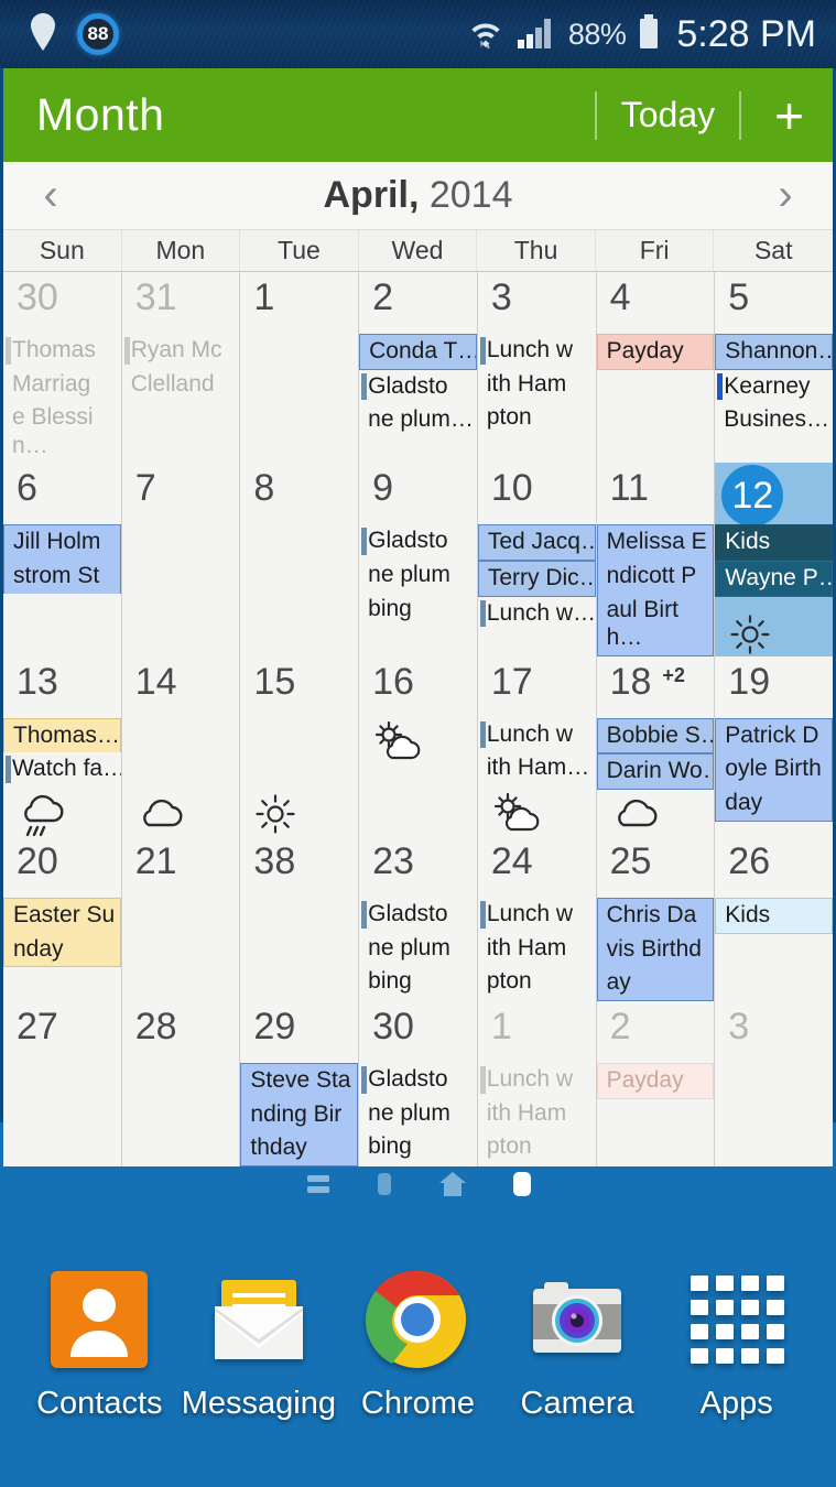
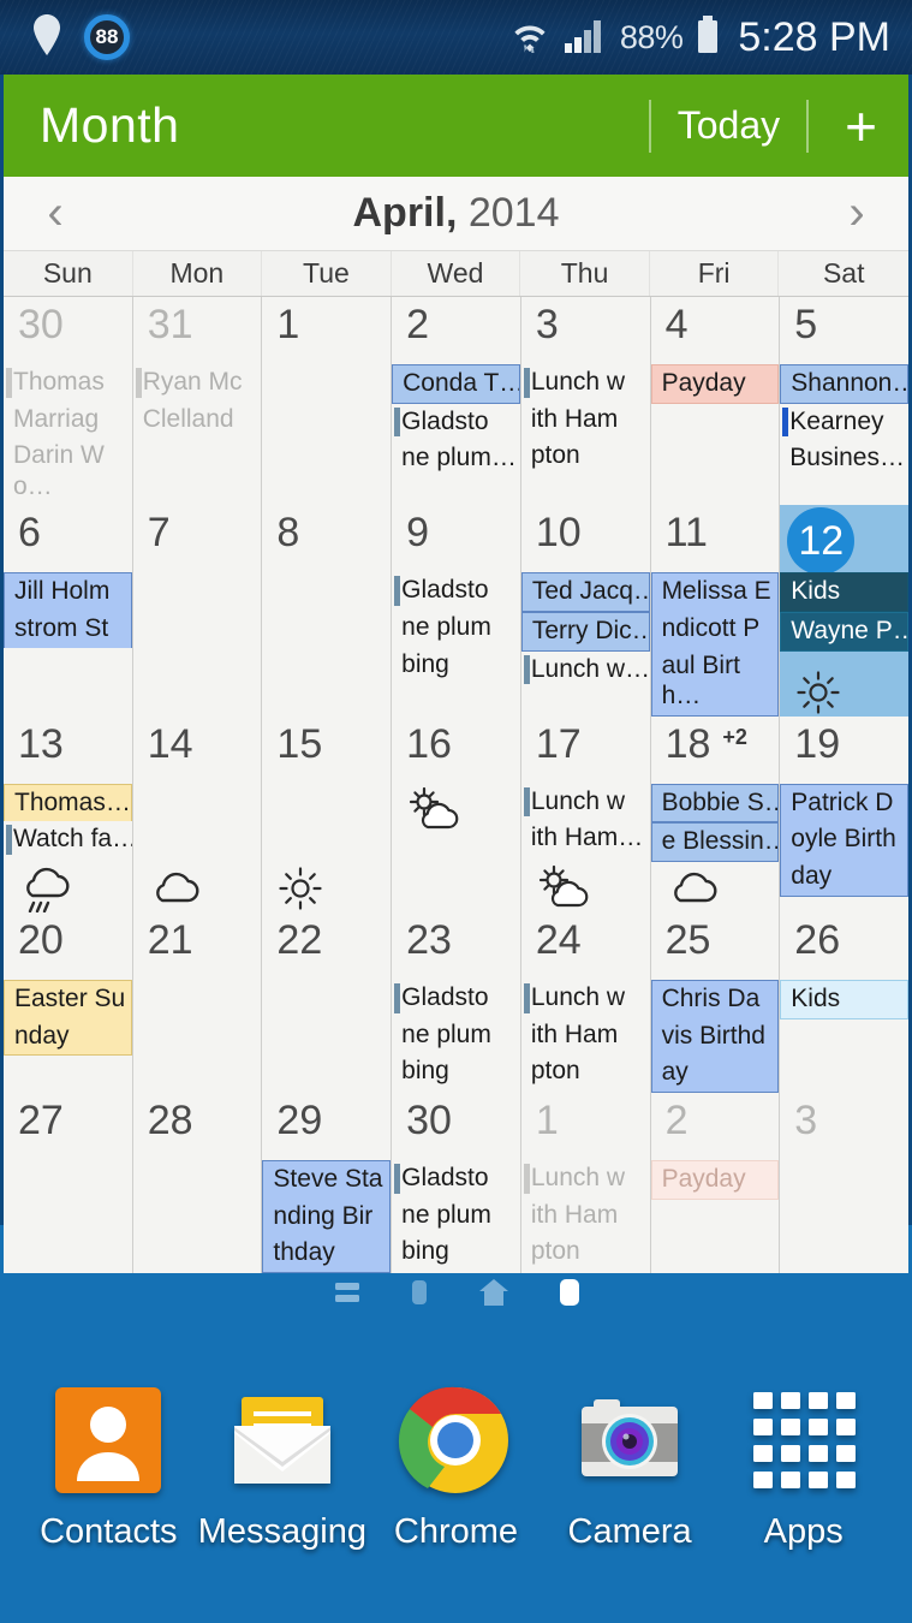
  88
  88%
  5:28 PM
  Month
  Today
  +
  ‹
  April, 2014
  ›
  Sun
  Mon
  Tue
  Wed
  Thu
  Fri
  Sat
  30
  Thomas
  Marriag
- e Blessin…
+ Darin Wo…
  31
  Ryan Mc
  Clelland
  1
  2
  Conda T…
  Gladsto
  ne plum…
  3
  Lunch w
  ith Ham
  pton
  4
  Payday
  5
  Shannon…
  Kearney
  Busines…
  6
  Jill Holm
  strom St
  7
  8
  9
  Gladsto
  ne plum
  bing
  10
  Ted Jacq…
  Terry Dic…
  Lunch w…
  11
  Melissa E
  ndicott P
  aul Birth…
  12
  Kids
  Wayne P…
  13
  Thomas…
  Watch fa…
  14
  15
  16
  17
  Lunch w
  ith Ham…
  18
  +2
  Bobbie S…
- Darin Wo…
+ e Blessin…
  19
  Patrick D
  oyle Birth
  day
  20
  Easter Su
  nday
  21
- 38
+ 22
  23
  Gladsto
  ne plum
  bing
  24
  Lunch w
  ith Ham
  pton
  25
  Chris Da
  vis Birthd
  ay
  26
  Kids
  27
  28
  29
  Steve Sta
  nding Bir
  thday
  30
  Gladsto
  ne plum
  bing
  1
  Lunch w
  ith Ham
  pton
  2
  Payday
  3
  Contacts
  Messaging
  Chrome
  Camera
  Apps
